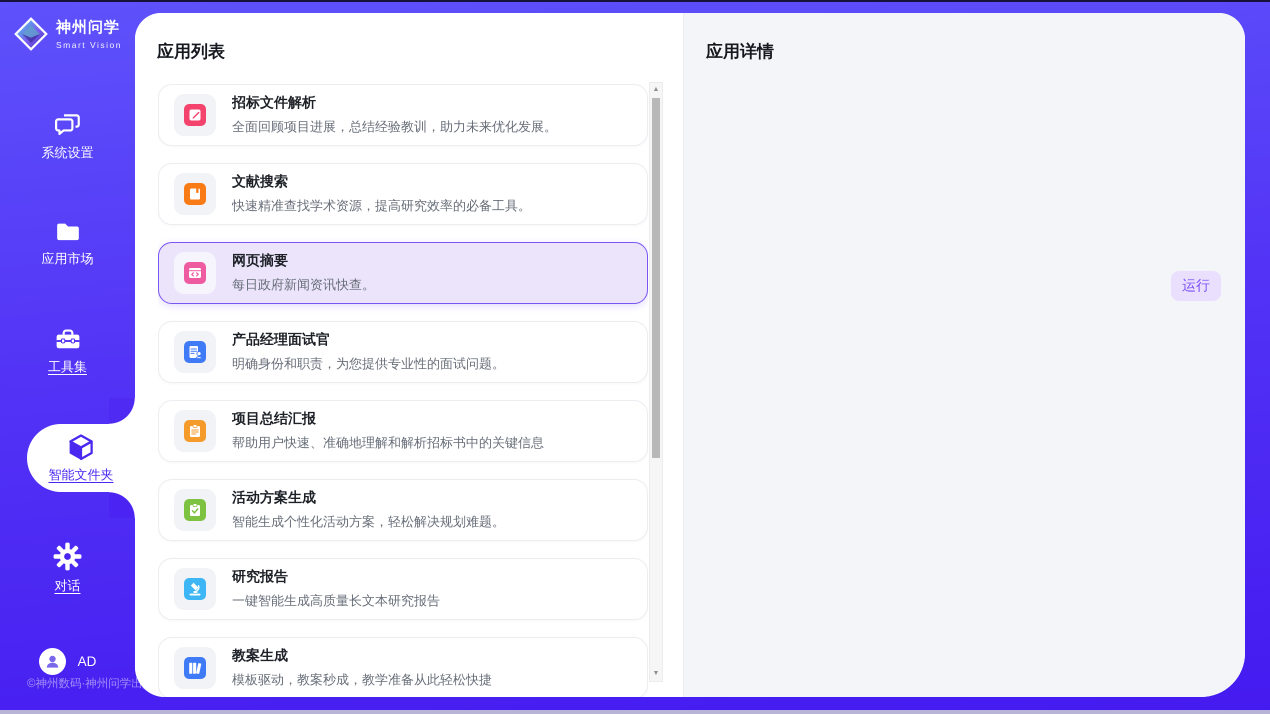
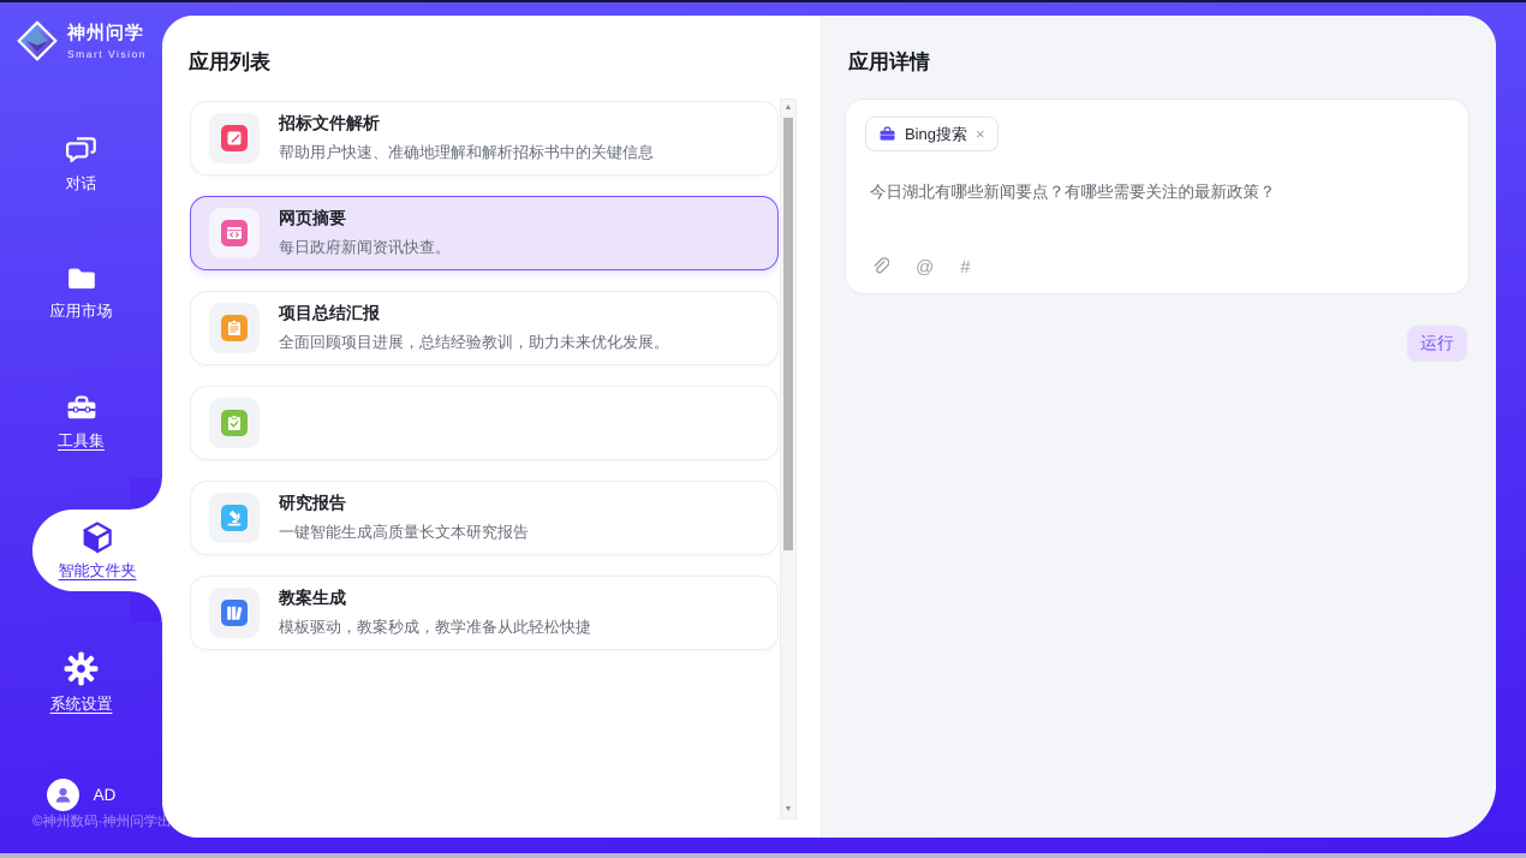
  神州问学
  Smart Vision
- 系统设置
+ 对话
  应用市场
  工具集
  智能文件夹
- 对话
+ 系统设置
  AD
  ©神州数码·神州问学
  应用列表
  招标文件解析
- 全面回顾项目进展，总结经验教训，助力未来优化发展。
+ 帮助用户快速、准确地理解和解析招标书中的关键信息
- 文献搜索
- 快速精准查找学术资源，提高研究效率的必备工具。
  网页摘要
  每日政府新闻资讯快查。
- 产品经理面试官
- 明确身份和职责，为您提供专业性的面试问题。
  项目总结汇报
- 帮助用户快速、准确地理解和解析招标书中的关键信息
+ 全面回顾项目进展，总结经验教训，助力未来优化发展。
- 活动方案生成
- 智能生成个性化活动方案，轻松解决规划难题。
  研究报告
  一键智能生成高质量长文本研究报告
  教案生成
  模板驱动，教案秒成，教学准备从此轻松快捷
  应用详情
+ Bing搜索
+ ×
+ 今日湖北有哪些新闻要点？有哪些需要关注的最新政策？
+ @
+ #
  运行
